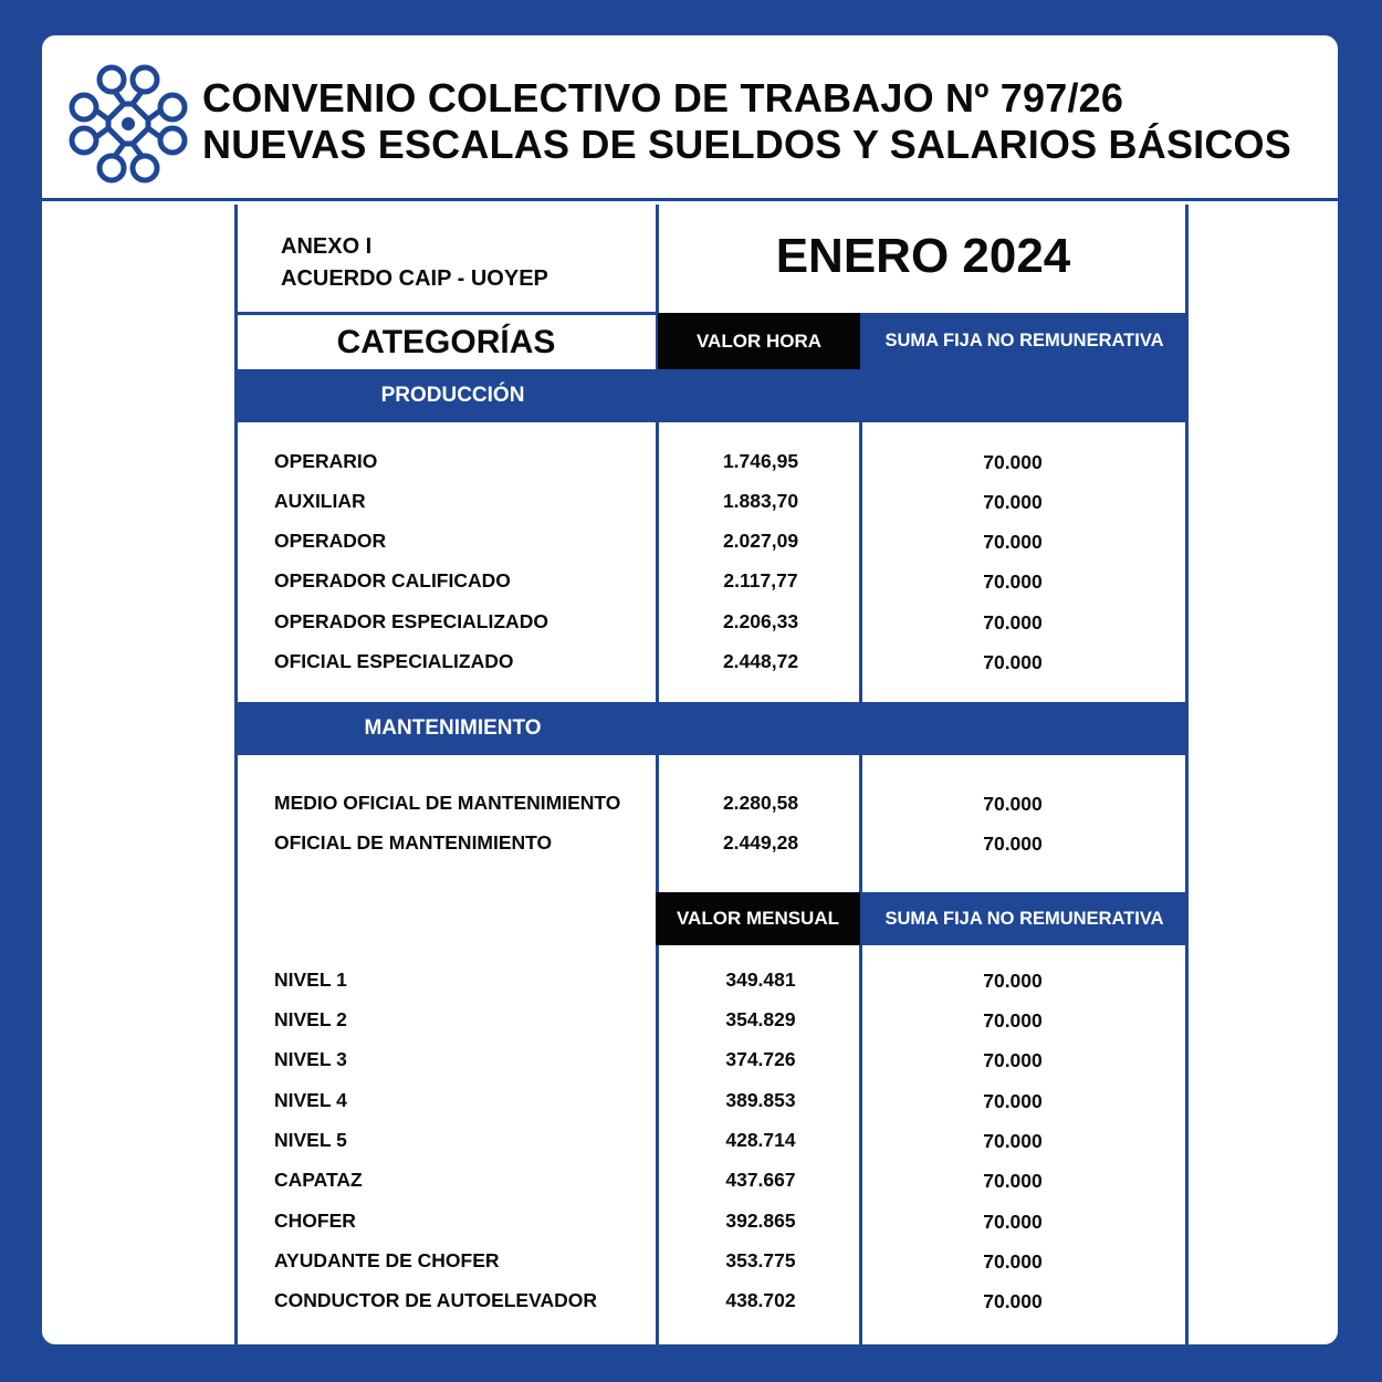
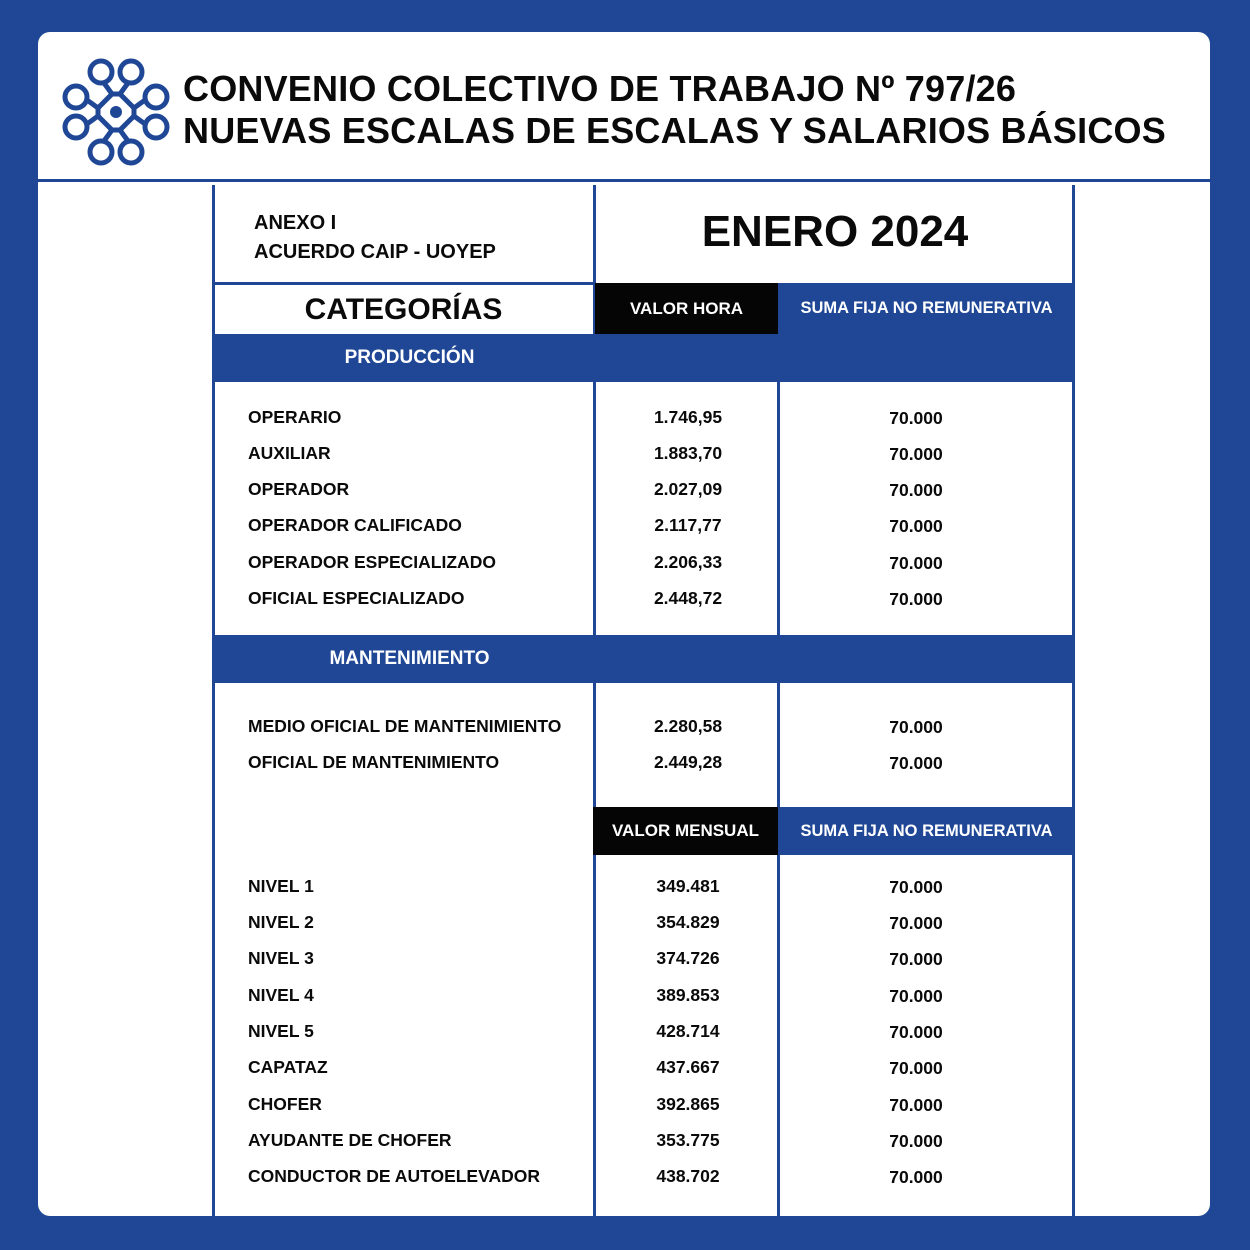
  CONVENIO COLECTIVO DE TRABAJO Nº 797/26
- NUEVAS ESCALAS DE SUELDOS Y SALARIOS BÁSICOS
+ NUEVAS ESCALAS DE ESCALAS Y SALARIOS BÁSICOS
  ANEXO I
  ACUERDO CAIP - UOYEP
  ENERO 2024
  CATEGORÍAS
  VALOR HORA
  SUMA FIJA NO REMUNERATIVA
  PRODUCCIÓN
  OPERARIO
  1.746,95
  70.000
  AUXILIAR
  1.883,70
  70.000
  OPERADOR
  2.027,09
  70.000
  OPERADOR CALIFICADO
  2.117,77
  70.000
  OPERADOR ESPECIALIZADO
  2.206,33
  70.000
  OFICIAL ESPECIALIZADO
  2.448,72
  70.000
  MANTENIMIENTO
  MEDIO OFICIAL DE MANTENIMIENTO
  2.280,58
  70.000
  OFICIAL DE MANTENIMIENTO
  2.449,28
  70.000
  VALOR MENSUAL
  SUMA FIJA NO REMUNERATIVA
  NIVEL 1
  349.481
  70.000
  NIVEL 2
  354.829
  70.000
  NIVEL 3
  374.726
  70.000
  NIVEL 4
  389.853
  70.000
  NIVEL 5
  428.714
  70.000
  CAPATAZ
  437.667
  70.000
  CHOFER
  392.865
  70.000
  AYUDANTE DE CHOFER
  353.775
  70.000
  CONDUCTOR DE AUTOELEVADOR
  438.702
  70.000
